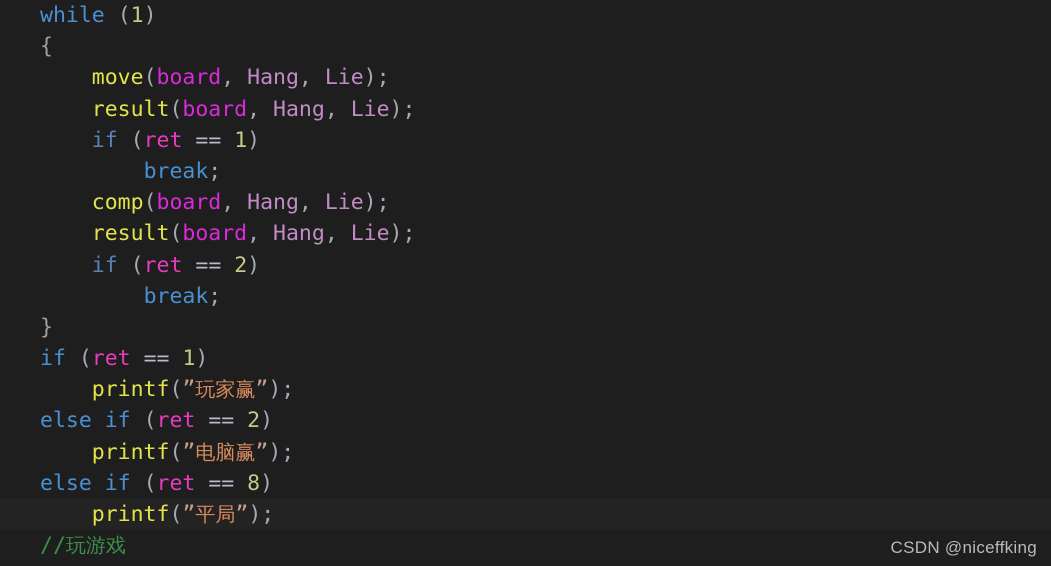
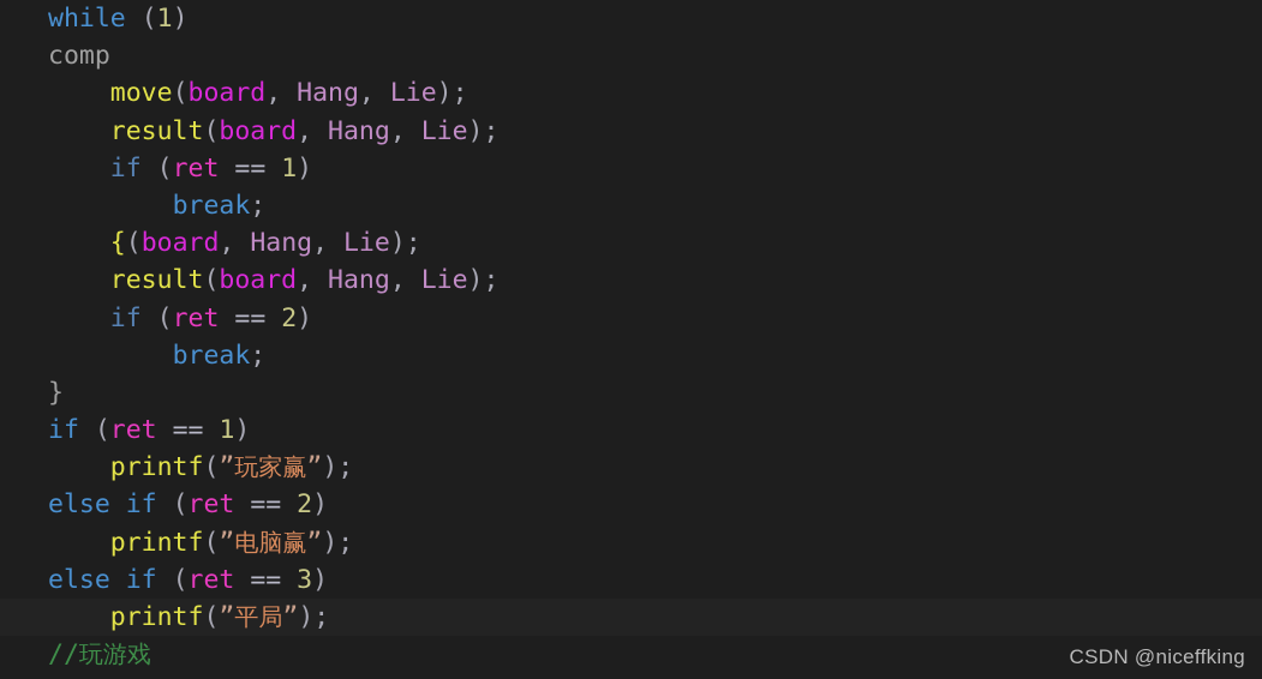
  while (1)
- {
+ comp
  move(board, Hang, Lie);
  result(board, Hang, Lie);
  if (ret == 1)
  break;
- comp(board, Hang, Lie);
+ {(board, Hang, Lie);
  result(board, Hang, Lie);
  if (ret == 2)
  break;
  }
  if (ret == 1)
  printf(”玩家赢”);
  else if (ret == 2)
  printf(”电脑赢”);
- else if (ret == 8)
+ else if (ret == 3)
  printf(”平局”);
  //玩游戏
  CSDN @niceffking
